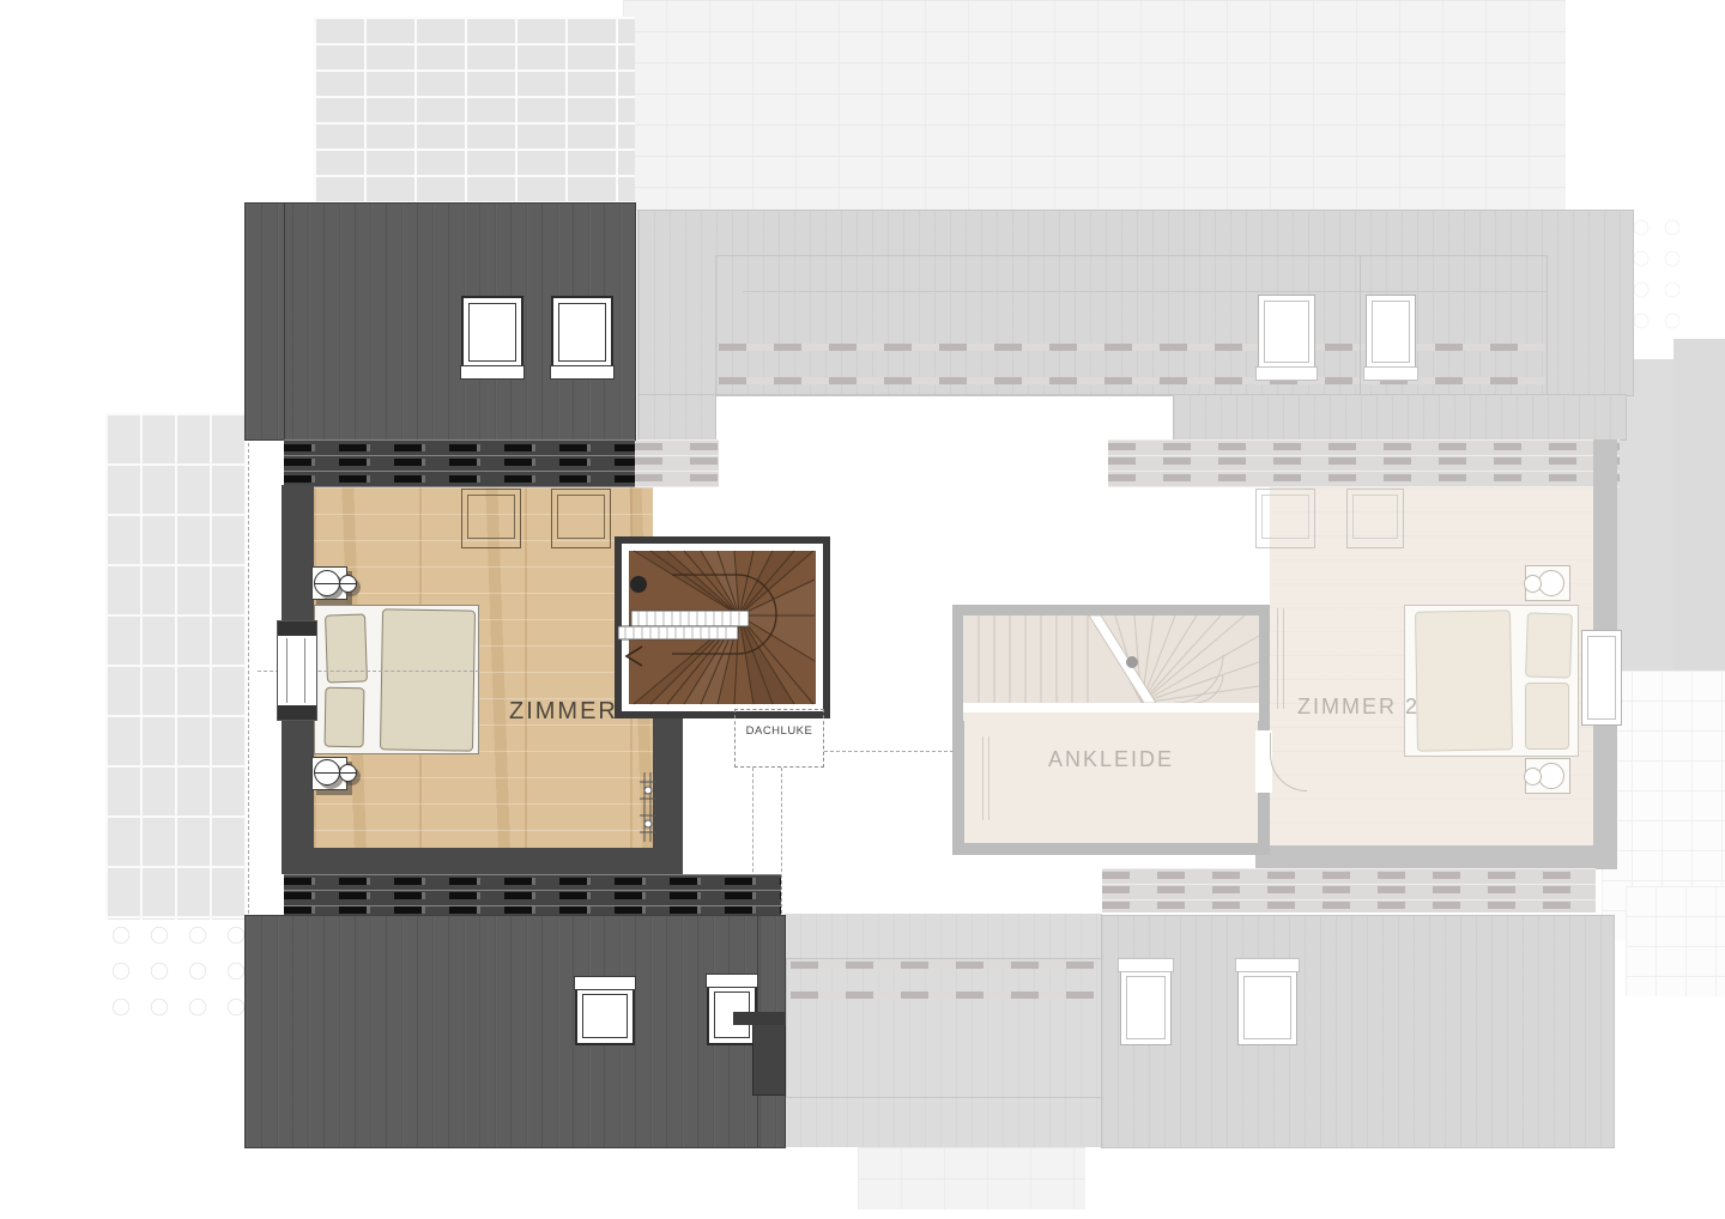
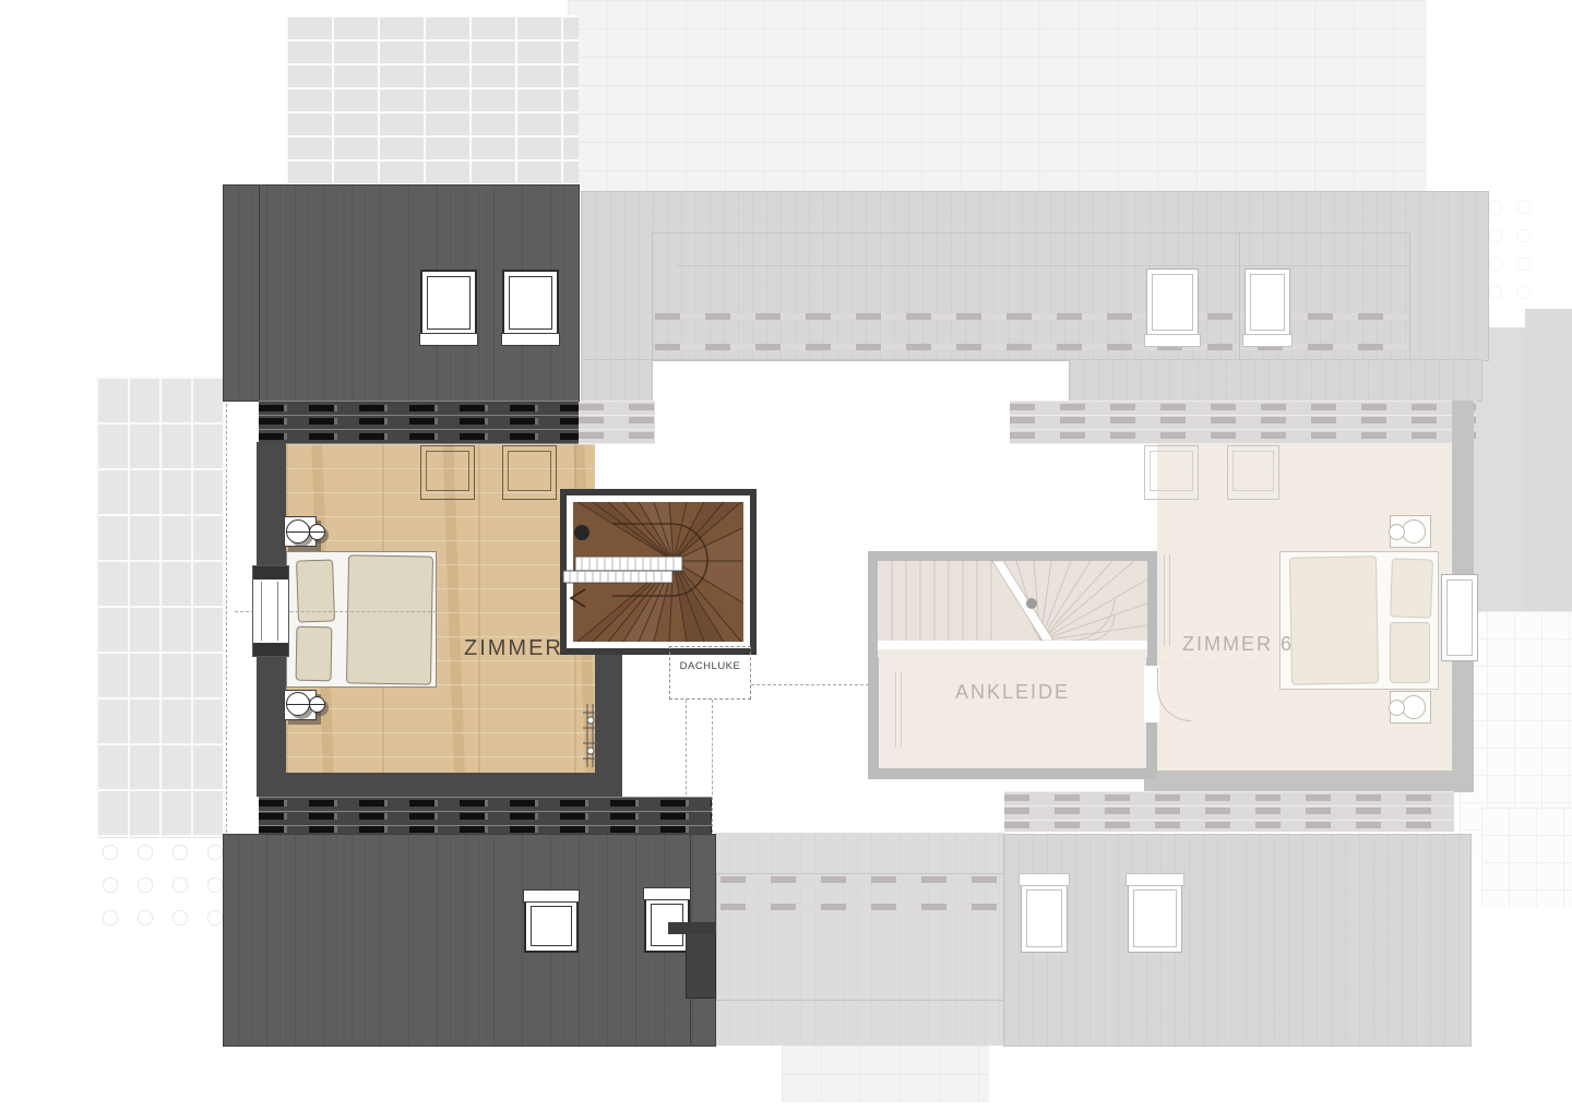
- ZIMMER 2
+ ZIMMER 6
  ANKLEIDE
  ZIMMER
  DACHLUKE
